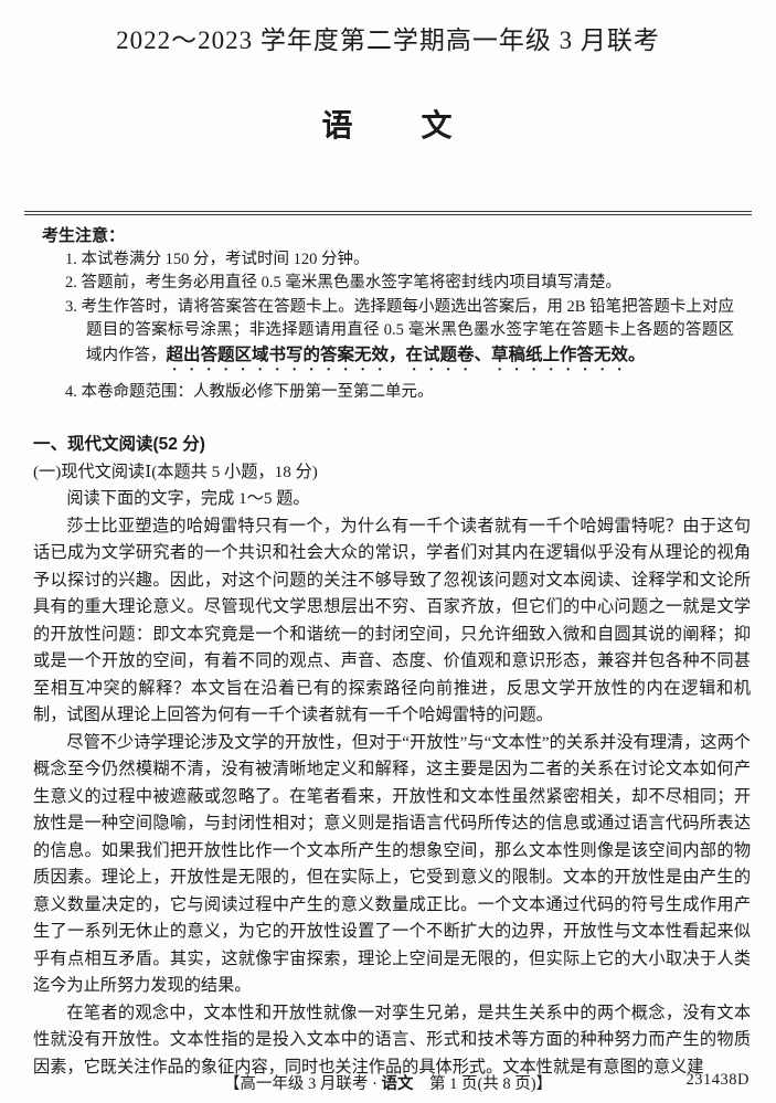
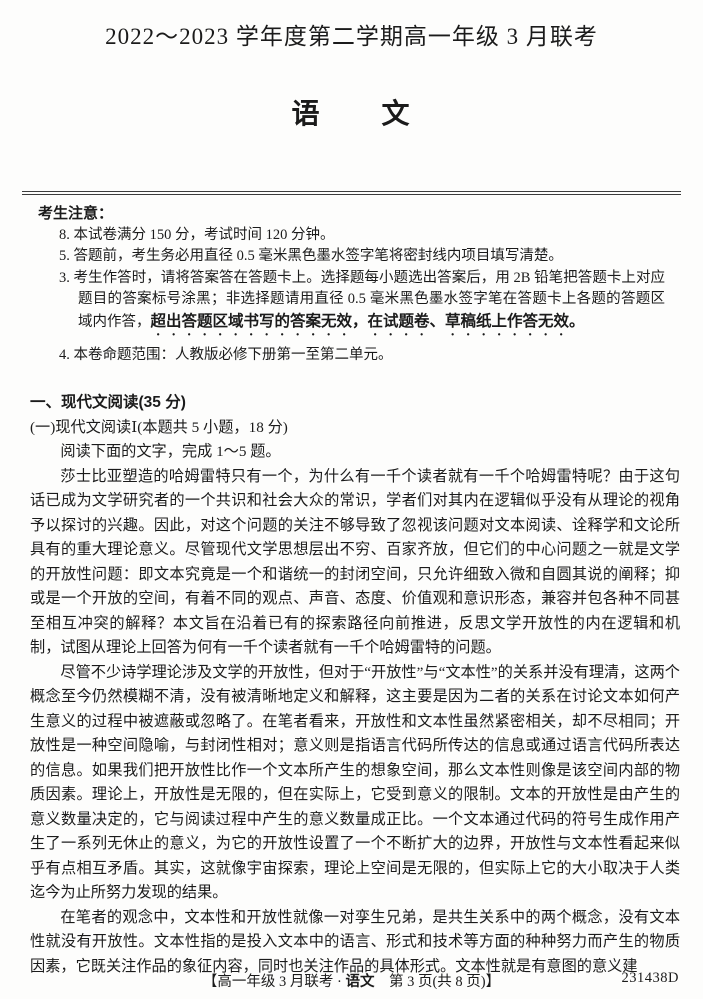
  2022～2023 学年度第二学期高一年级 3 月联考
  语 文
  考生注意：
- 1. 本试卷满分 150 分，考试时间 120 分钟。
+ 8. 本试卷满分 150 分，考试时间 120 分钟。
- 2. 答题前，考生务必用直径 0.5 毫米黑色墨水签字笔将密封线内项目填写清楚。
+ 5. 答题前，考生务必用直径 0.5 毫米黑色墨水签字笔将密封线内项目填写清楚。
  3. 考生作答时，请将答案答在答题卡上。选择题每小题选出答案后，用 2B 铅笔把答题卡上对应题目的答案标号涂黑；非选择题请用直径 0.5 毫米黑色墨水签字笔在答题卡上各题的答题区域内作答，超出答题区域书写的答案无效，在试题卷、草稿纸上作答无效。
  4. 本卷命题范围：人教版必修下册第一至第二单元。
- 一、现代文阅读(52 分)
+ 一、现代文阅读(35 分)
  (一)现代文阅读Ⅰ(本题共 5 小题，18 分)
  阅读下面的文字，完成 1～5 题。
  莎士比亚塑造的哈姆雷特只有一个，为什么有一千个读者就有一千个哈姆雷特呢？由于这句话已成为文学研究者的一个共识和社会大众的常识，学者们对其内在逻辑似乎没有从理论的视角予以探讨的兴趣。因此，对这个问题的关注不够导致了忽视该问题对文本阅读、诠释学和文论所具有的重大理论意义。尽管现代文学思想层出不穷、百家齐放，但它们的中心问题之一就是文学的开放性问题：即文本究竟是一个和谐统一的封闭空间，只允许细致入微和自圆其说的阐释；抑或是一个开放的空间，有着不同的观点、声音、态度、价值观和意识形态，兼容并包各种不同甚至相互冲突的解释？本文旨在沿着已有的探索路径向前推进，反思文学开放性的内在逻辑和机制，试图从理论上回答为何有一千个读者就有一千个哈姆雷特的问题。
  尽管不少诗学理论涉及文学的开放性，但对于“开放性”与“文本性”的关系并没有理清，这两个概念至今仍然模糊不清，没有被清晰地定义和解释，这主要是因为二者的关系在讨论文本如何产生意义的过程中被遮蔽或忽略了。在笔者看来，开放性和文本性虽然紧密相关，却不尽相同；开放性是一种空间隐喻，与封闭性相对；意义则是指语言代码所传达的信息或通过语言代码所表达的信息。如果我们把开放性比作一个文本所产生的想象空间，那么文本性则像是该空间内部的物质因素。理论上，开放性是无限的，但在实际上，它受到意义的限制。文本的开放性是由产生的意义数量决定的，它与阅读过程中产生的意义数量成正比。一个文本通过代码的符号生成作用产生了一系列无休止的意义，为它的开放性设置了一个不断扩大的边界，开放性与文本性看起来似乎有点相互矛盾。其实，这就像宇宙探索，理论上空间是无限的，但实际上它的大小取决于人类迄今为止所努力发现的结果。
  在笔者的观念中，文本性和开放性就像一对孪生兄弟，是共生关系中的两个概念，没有文本性就没有开放性。文本性指的是投入文本中的语言、形式和技术等方面的种种努力而产生的物质因素，它既关注作品的象征内容，同时也关注作品的具体形式。文本性就是有意图的意义建
- 【高一年级 3 月联考 · 语文 第 1 页(共 8 页)】
+ 【高一年级 3 月联考 · 语文 第 3 页(共 8 页)】
  231438D
